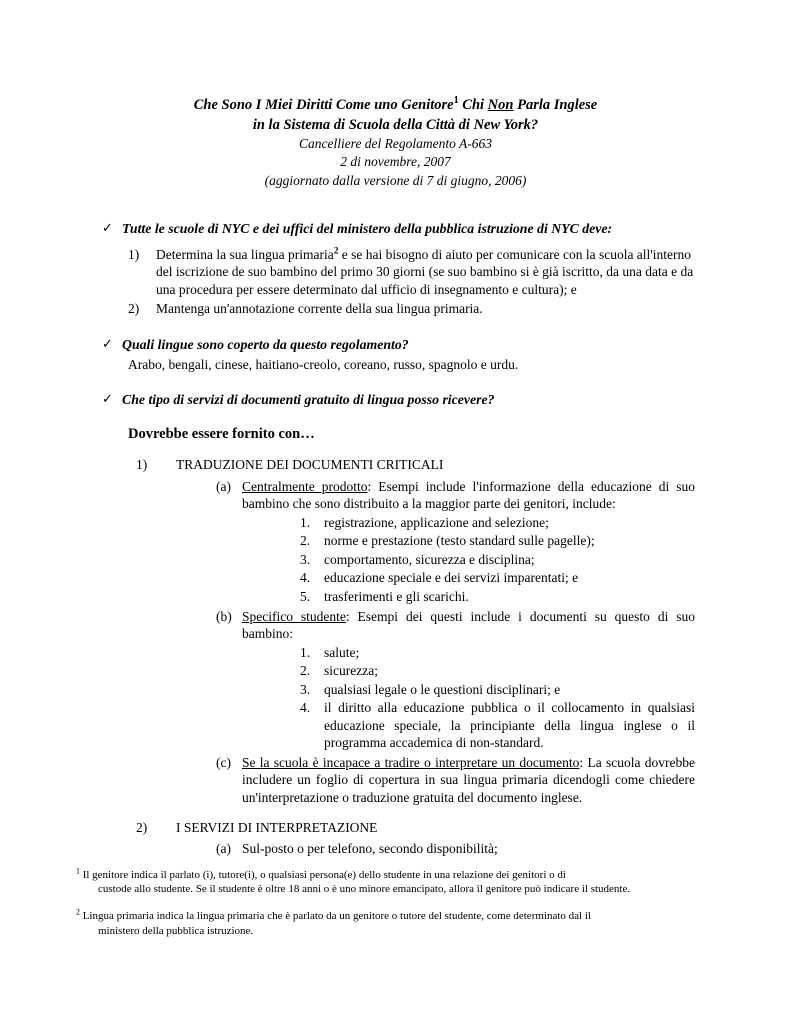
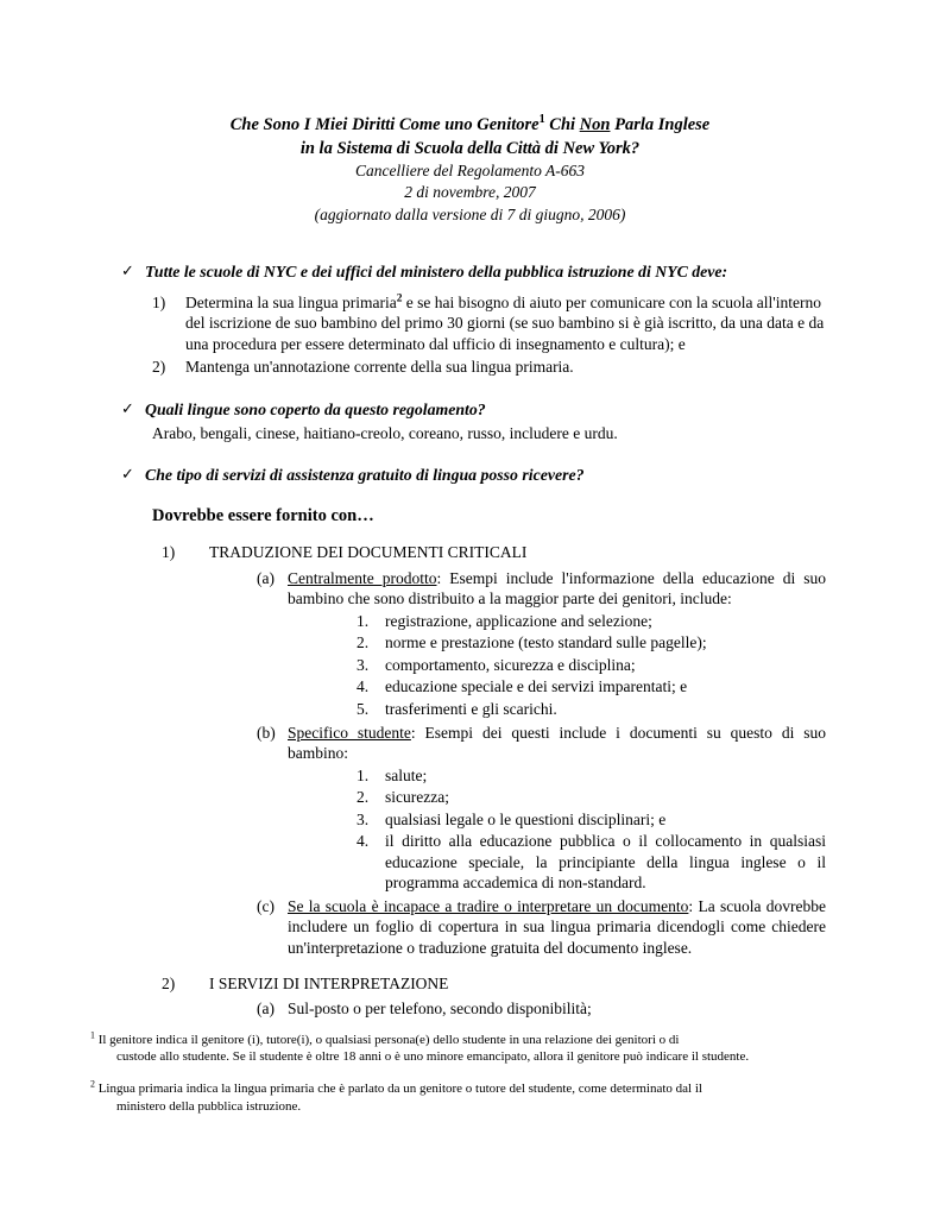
  Che Sono I Miei Diritti Come uno Genitore1 Chi Non Parla Inglese
  in la Sistema di Scuola della Città di New York?
  Cancelliere del Regolamento A-663
  2 di novembre, 2007
  (aggiornato dalla versione di 7 di giugno, 2006)
  ✓
  Tutte le scuole di NYC e dei uffici del ministero della pubblica istruzione di NYC deve:
  1)
  Determina la sua lingua primaria2 e se hai bisogno di aiuto per comunicare con la scuola all'interno del iscrizione de suo bambino del primo 30 giorni (se suo bambino si è già iscritto, da una data e da una procedura per essere determinato dal ufficio di insegnamento e cultura); e
  2)
  Mantenga un'annotazione corrente della sua lingua primaria.
  ✓
  Quali lingue sono coperto da questo regolamento?
- Arabo, bengali, cinese, haitiano-creolo, coreano, russo, spagnolo e urdu.
+ Arabo, bengali, cinese, haitiano-creolo, coreano, russo, includere e urdu.
  ✓
- Che tipo di servizi di documenti gratuito di lingua posso ricevere?
+ Che tipo di servizi di assistenza gratuito di lingua posso ricevere?
  Dovrebbe essere fornito con…
  1)
  TRADUZIONE DEI DOCUMENTI CRITICALI
  (a)
  Centralmente prodotto: Esempi include l'informazione della educazione di suo bambino che sono distribuito a la maggior parte dei genitori, include:
  1.
  registrazione, applicazione and selezione;
  2.
  norme e prestazione (testo standard sulle pagelle);
  3.
  comportamento, sicurezza e disciplina;
  4.
  educazione speciale e dei servizi imparentati; e
  5.
  trasferimenti e gli scarichi.
  (b)
  Specifico studente: Esempi dei questi include i documenti su questo di suo bambino:
  1.
  salute;
  2.
  sicurezza;
  3.
  qualsiasi legale o le questioni disciplinari; e
  4.
  il diritto alla educazione pubblica o il collocamento in qualsiasi educazione speciale, la principiante della lingua inglese o il programma accademica di non-standard.
  (c)
  Se la scuola è incapace a tradire o interpretare un documento: La scuola dovrebbe includere un foglio di copertura in sua lingua primaria dicendogli come chiedere un'interpretazione o traduzione gratuita del documento inglese.
  2)
  I SERVIZI DI INTERPRETAZIONE
  (a)
  Sul-posto o per telefono, secondo disponibilità;
- 1 Il genitore indica il parlato (i), tutore(i), o qualsiasi persona(e) dello studente in una relazione dei genitori o di
+ 1 Il genitore indica il genitore (i), tutore(i), o qualsiasi persona(e) dello studente in una relazione dei genitori o di
  custode allo studente. Se il studente è oltre 18 anni o è uno minore emancipato, allora il genitore può indicare il studente.
  2 Lingua primaria indica la lingua primaria che è parlato da un genitore o tutore del studente, come determinato dal il
  ministero della pubblica istruzione.
